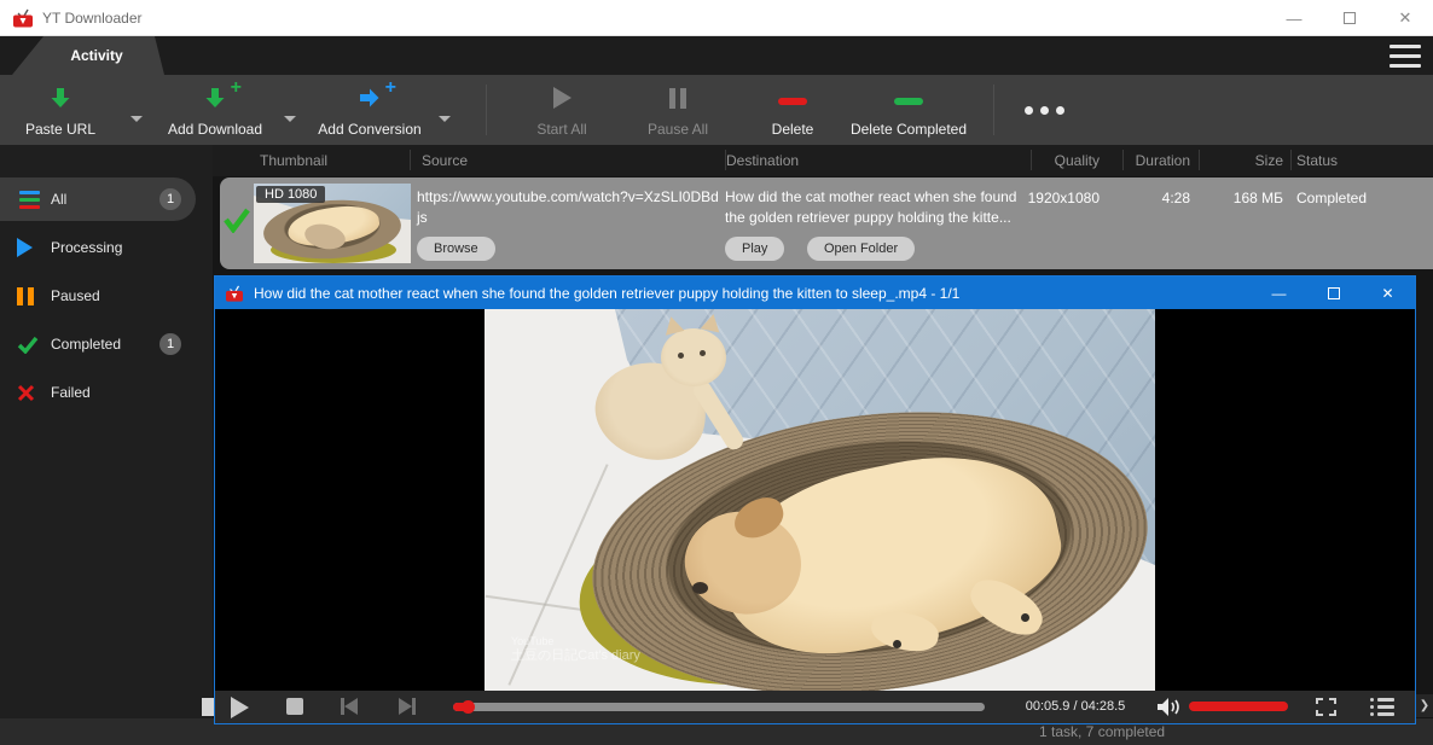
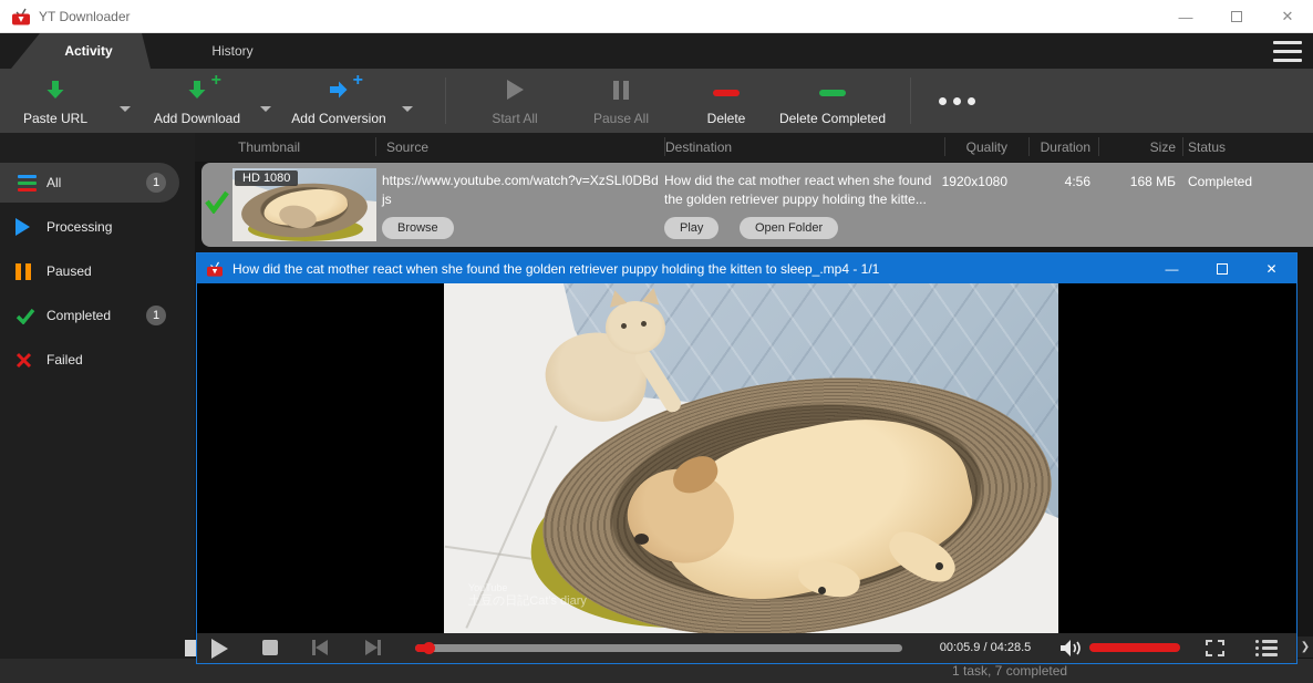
  YT Downloader
  —
  ✕
  Activity
+ History
  Paste URL
  +
  Add Download
  +
  Add Conversion
  Start All
  Pause All
  Delete
  Delete Completed
  All
  1
  Processing
  Paused
  Completed
  1
  Failed
  Thumbnail
  Source
  Destination
  Quality
  Duration
  Size
  Status
  HD 1080
  https://www.youtube.com/watch?v=XzSLI0DBdjs
  Browse
  How did the cat mother react when she found the golden retriever puppy holding the kitte...
  Play
  Open Folder
  1920x1080
- 4:28
+ 4:56
  168 МБ
  Completed
  ❯
  1 task, 7 completed
  How did the cat mother react when she found the golden retriever puppy holding the kitten to sleep_.mp4 - 1/1
  —
  ✕
  YouTube
  土豆の日記Cat's diary
  00:05.9 / 04:28.5
